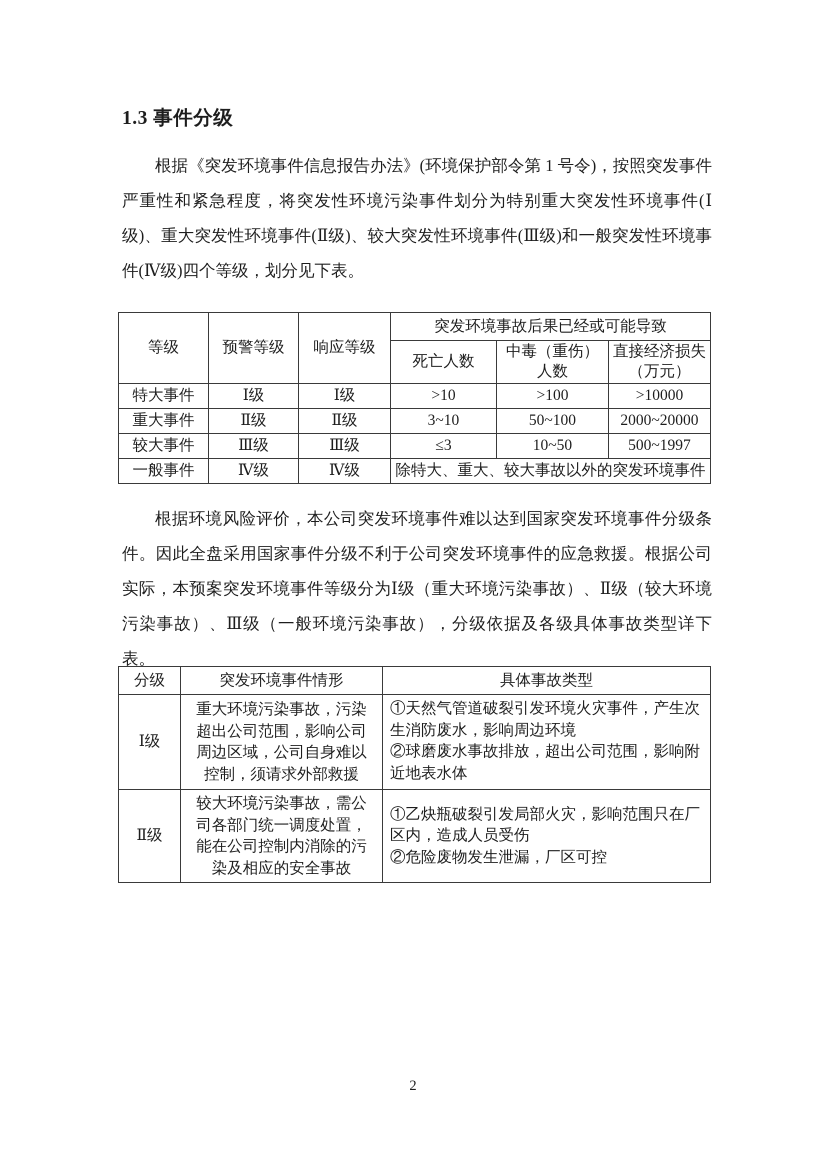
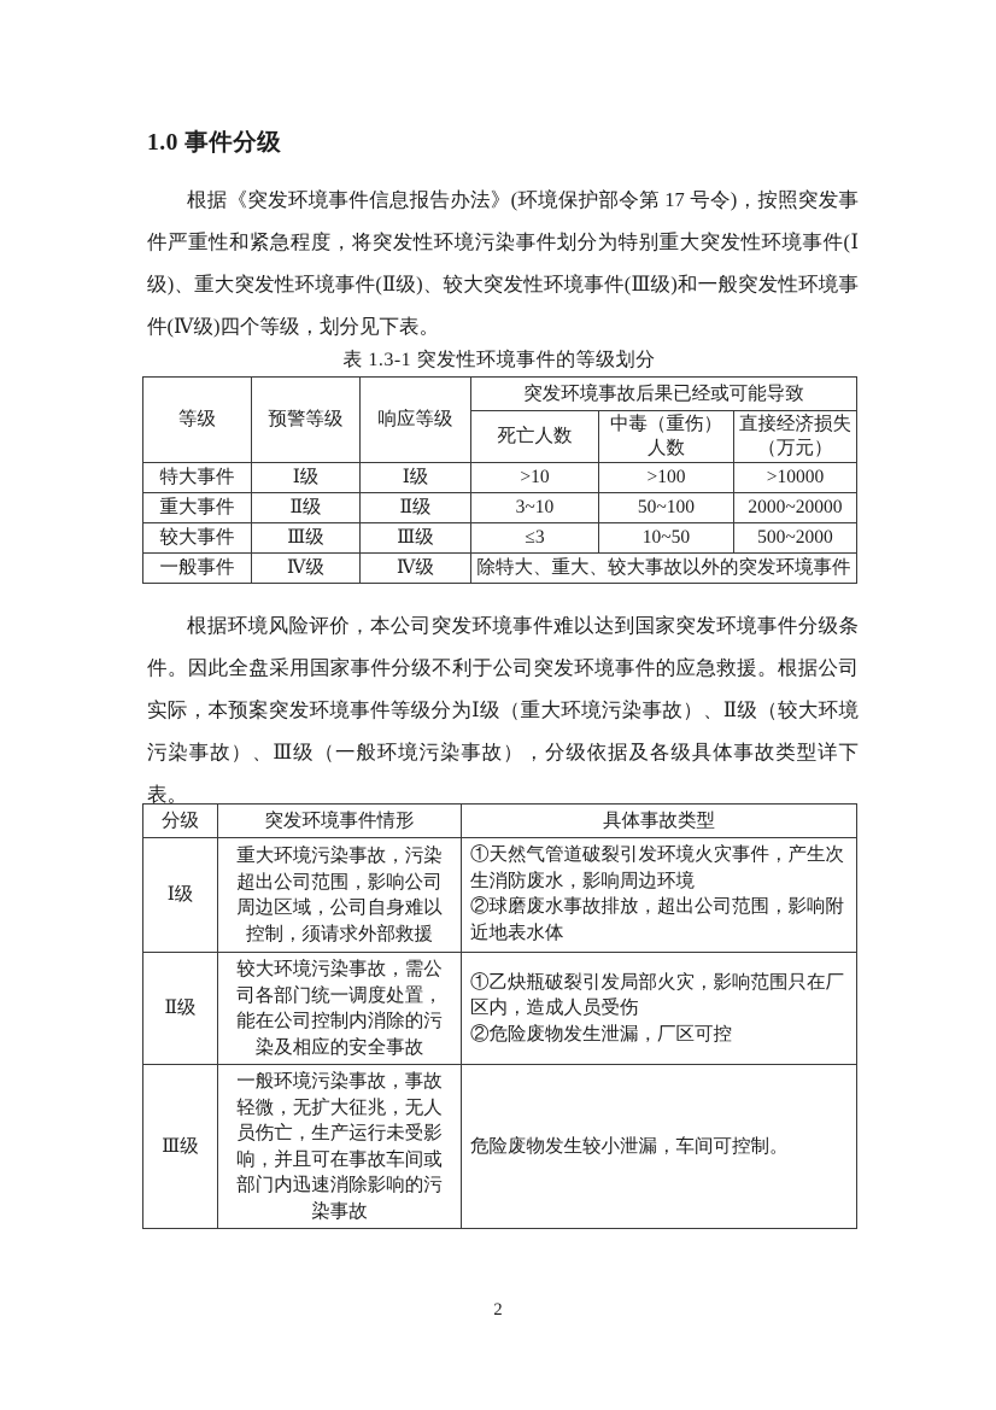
- 1.3 事件分级
+ 1.0 事件分级
- 根据《突发环境事件信息报告办法》(环境保护部令第 1 号令)，按照突发事件严重性和紧急程度，将突发性环境污染事件划分为特别重大突发性环境事件(Ⅰ级)、重大突发性环境事件(Ⅱ级)、较大突发性环境事件(Ⅲ级)和一般突发性环境事件(Ⅳ级)四个等级，划分见下表。
+ 根据《突发环境事件信息报告办法》(环境保护部令第 17 号令)，按照突发事件严重性和紧急程度，将突发性环境污染事件划分为特别重大突发性环境事件(Ⅰ级)、重大突发性环境事件(Ⅱ级)、较大突发性环境事件(Ⅲ级)和一般突发性环境事件(Ⅳ级)四个等级，划分见下表。
+ 表 1.3-1 突发性环境事件的等级划分
  等级	预警等级	响应等级	突发环境事故后果已经或可能导致
  死亡人数	中毒（重伤）人数	直接经济损失（万元）
  特大事件	Ⅰ级	Ⅰ级	>10	>100	>10000
  重大事件	Ⅱ级	Ⅱ级	3~10	50~100	2000~20000
- 较大事件	Ⅲ级	Ⅲ级	≤3	10~50	500~1997
+ 较大事件	Ⅲ级	Ⅲ级	≤3	10~50	500~2000
  一般事件	Ⅳ级	Ⅳ级	除特大、重大、较大事故以外的突发环境事件
  根据环境风险评价，本公司突发环境事件难以达到国家突发环境事件分级条件。因此全盘采用国家事件分级不利于公司突发环境事件的应急救援。根据公司实际，本预案突发环境事件等级分为Ⅰ级（重大环境污染事故）、Ⅱ级（较大环境污染事故）、Ⅲ级（一般环境污染事故），分级依据及各级具体事故类型详下表。
  分级	突发环境事件情形	具体事故类型
  Ⅰ级	重大环境污染事故，污染超出公司范围，影响公司周边区域，公司自身难以控制，须请求外部救援	①天然气管道破裂引发环境火灾事件，产生次生消防废水，影响周边环境 ②球磨废水事故排放，超出公司范围，影响附近地表水体
  Ⅱ级	较大环境污染事故，需公司各部门统一调度处置，能在公司控制内消除的污染及相应的安全事故	①乙炔瓶破裂引发局部火灾，影响范围只在厂区内，造成人员受伤 ②危险废物发生泄漏，厂区可控
+ Ⅲ级	一般环境污染事故，事故轻微，无扩大征兆，无人员伤亡，生产运行未受影响，并且可在事故车间或部门内迅速消除影响的污染事故	危险废物发生较小泄漏，车间可控制。
  2
